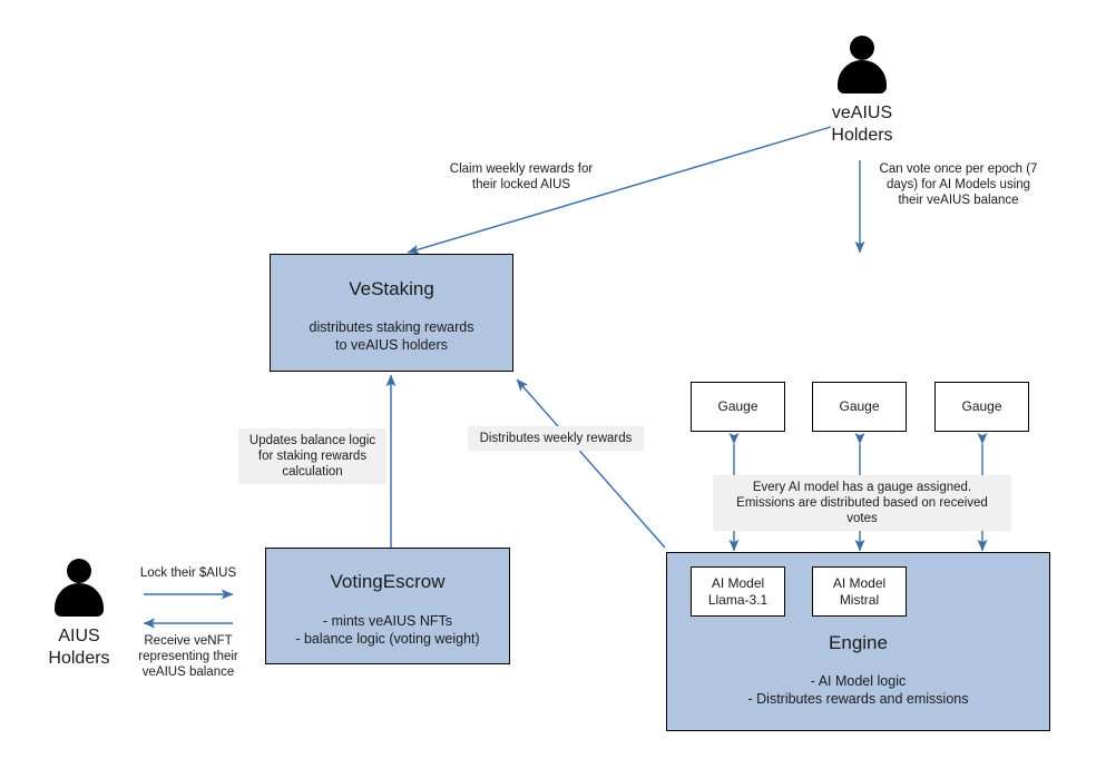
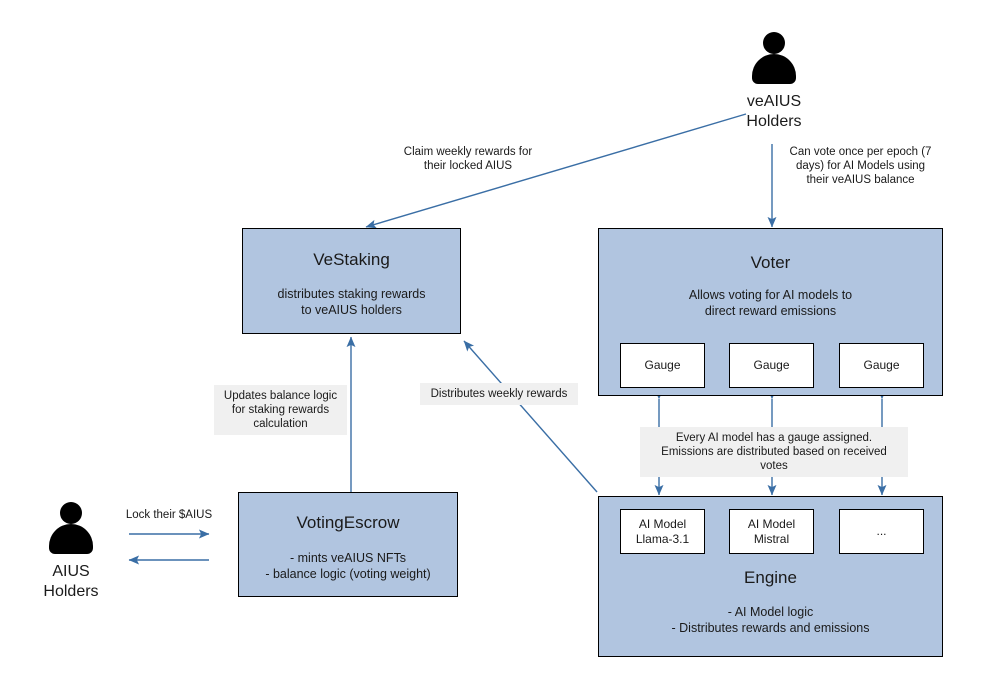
  veAIUS
  Holders
  AIUS
  Holders
  VeStaking
  distributes staking rewards
  to veAIUS holders
+ Voter
+ Allows voting for AI models to
+ direct reward emissions
  Gauge
  Gauge
  Gauge
  VotingEscrow
  - mints veAIUS NFTs
  - balance logic (voting weight)
  Engine
  - AI Model logic
  - Distributes rewards and emissions
  AI Model
  Llama-3.1
  AI Model
  Mistral
+ ...
  Claim weekly rewards for
  their locked AIUS
  Can vote once per epoch (7
  days) for AI Models using
  their veAIUS balance
  Updates balance logic
  for staking rewards
  calculation
  Distributes weekly rewards
  Every AI model has a gauge assigned.
  Emissions are distributed based on received votes
  Lock their $AIUS
- Receive veNFT
- representing their
- veAIUS balance
